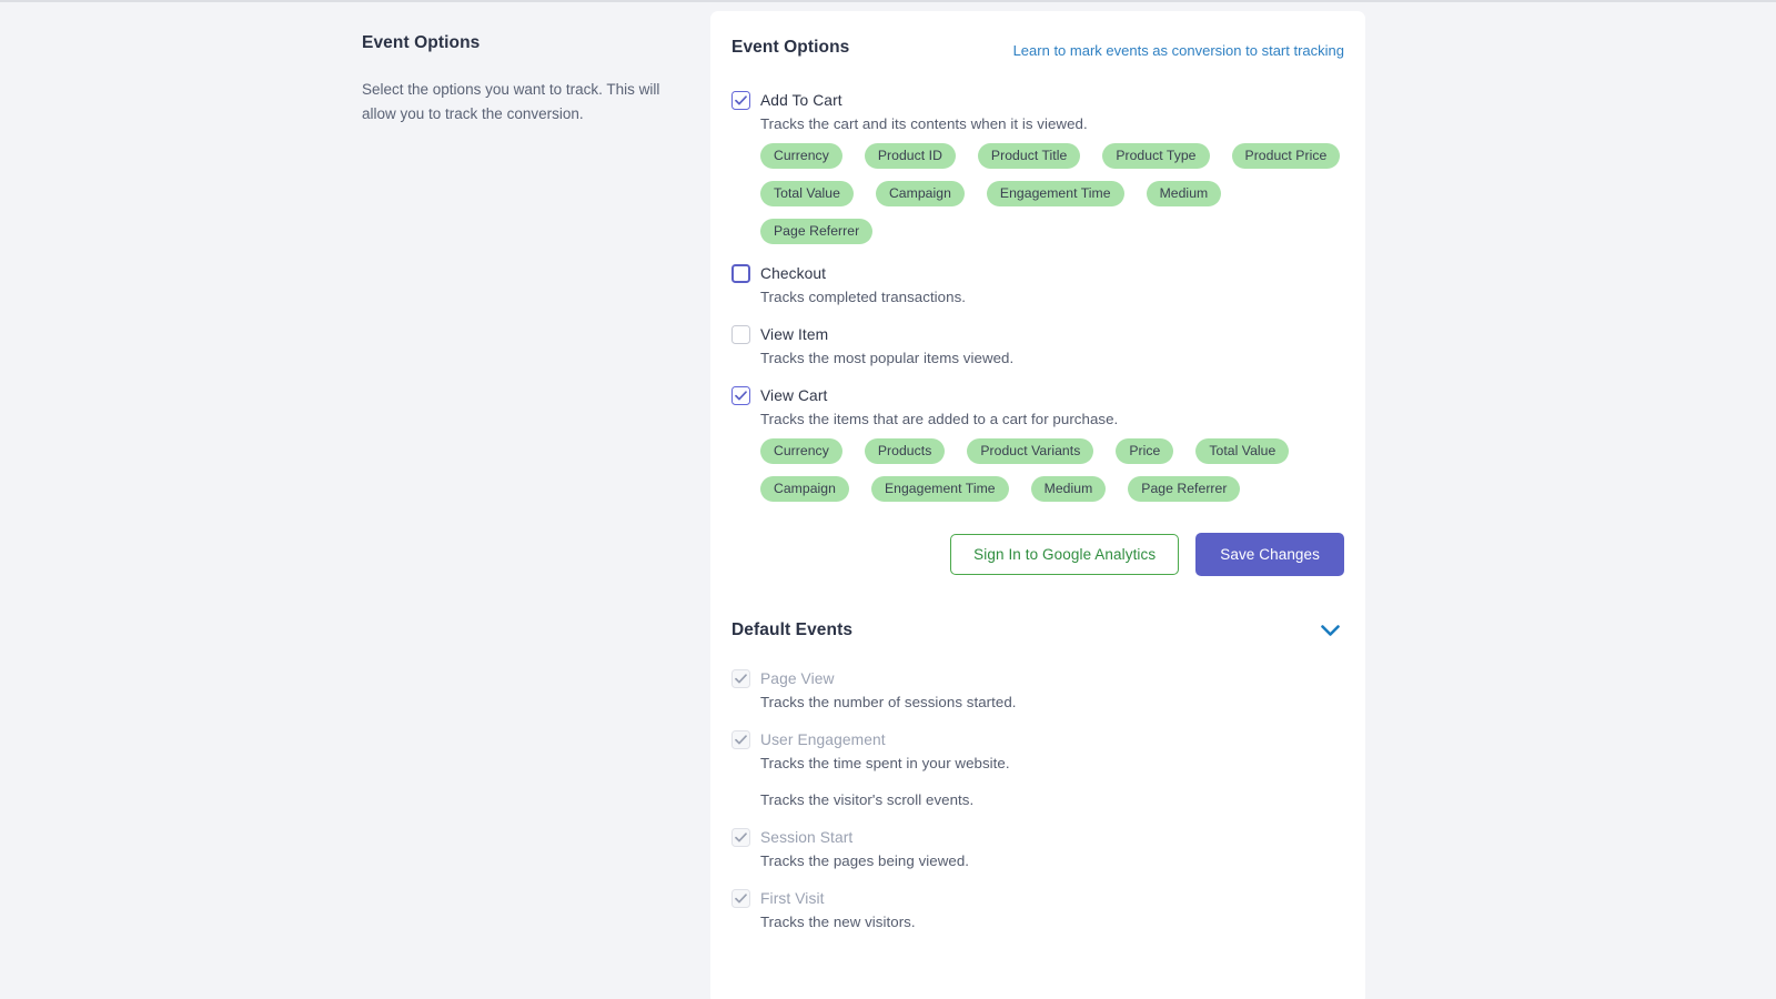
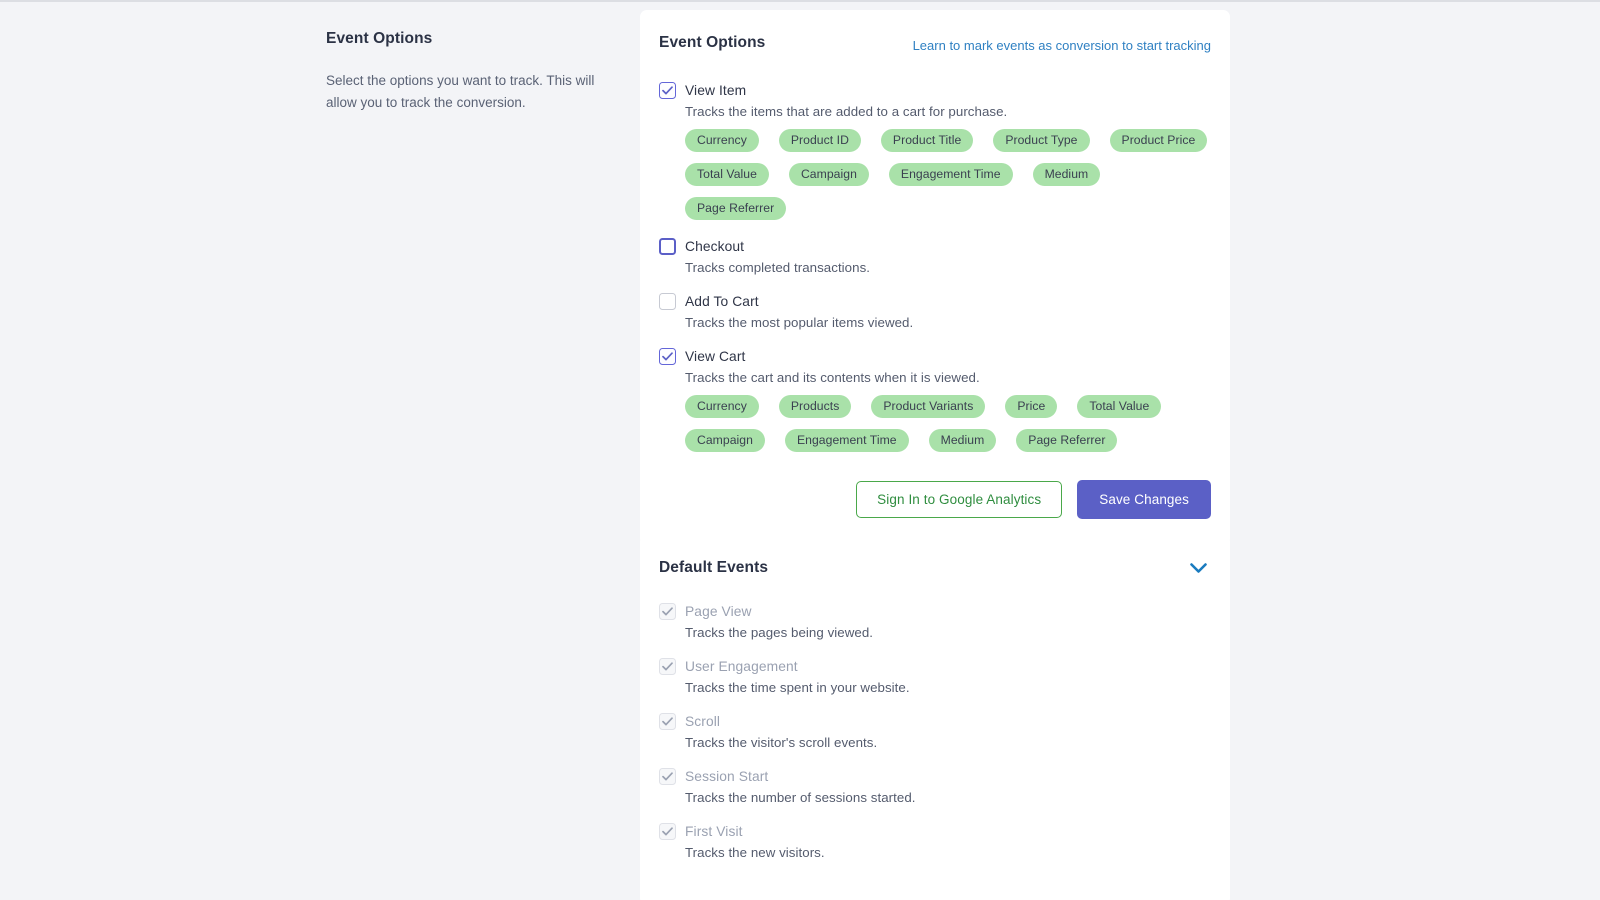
  Event Options
  Select the options you want to track. This will allow you to track the conversion.
  Event Options
  Learn to mark events as conversion to start tracking
- Add To Cart
+ View Item
- Tracks the cart and its contents when it is viewed.
+ Tracks the items that are added to a cart for purchase.
  Currency
  Product ID
  Product Title
  Product Type
  Product Price
  Total Value
  Campaign
  Engagement Time
  Medium
  Page Referrer
  Checkout
  Tracks completed transactions.
- View Item
+ Add To Cart
  Tracks the most popular items viewed.
  View Cart
- Tracks the items that are added to a cart for purchase.
+ Tracks the cart and its contents when it is viewed.
  Currency
  Products
  Product Variants
  Price
  Total Value
  Campaign
  Engagement Time
  Medium
  Page Referrer
  Sign In to Google Analytics
  Save Changes
  Default Events
  Page View
- Tracks the number of sessions started.
+ Tracks the pages being viewed.
  User Engagement
  Tracks the time spent in your website.
+ Scroll
  Tracks the visitor's scroll events.
  Session Start
- Tracks the pages being viewed.
+ Tracks the number of sessions started.
  First Visit
  Tracks the new visitors.
